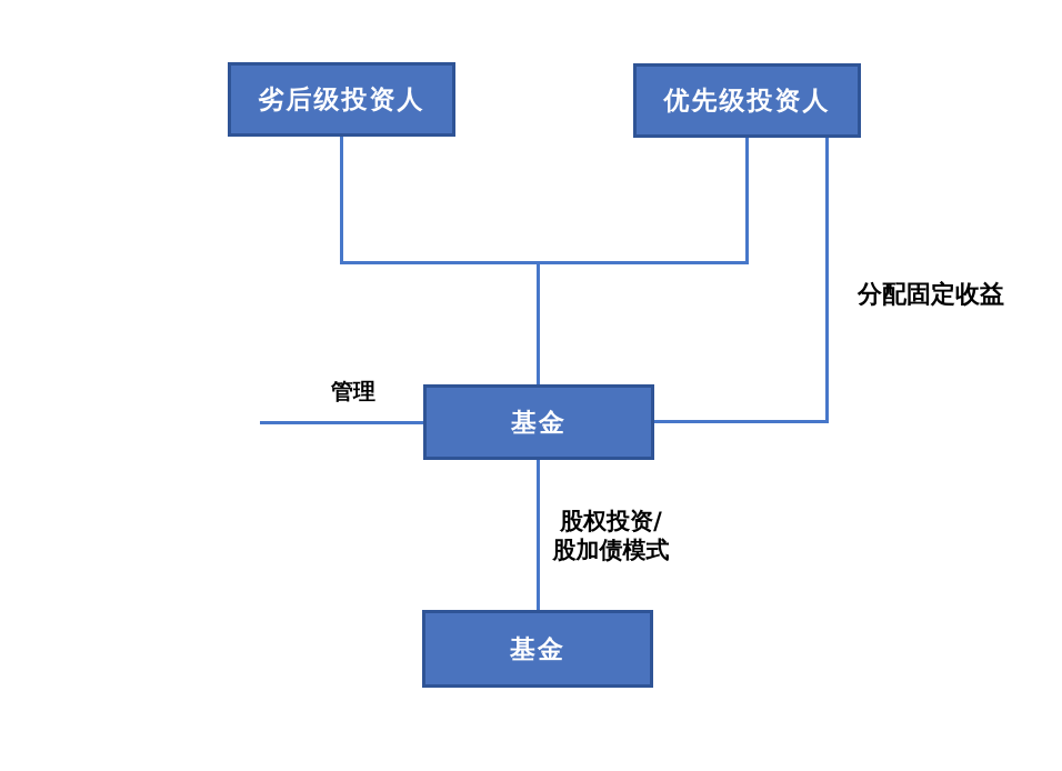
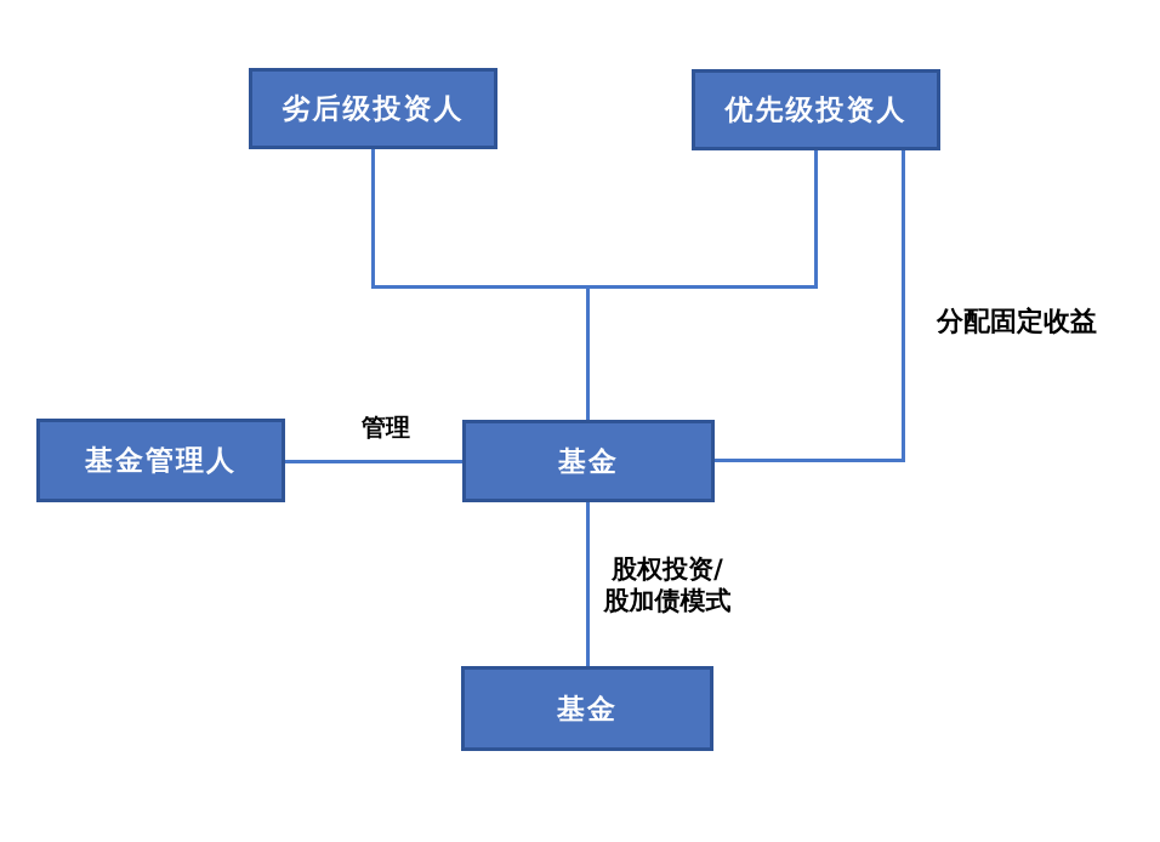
  劣后级投资人
  优先级投资人
+ 基金管理人
  基金
  基金
  管理
  分配固定收益
  股权投资/
  股加债模式
